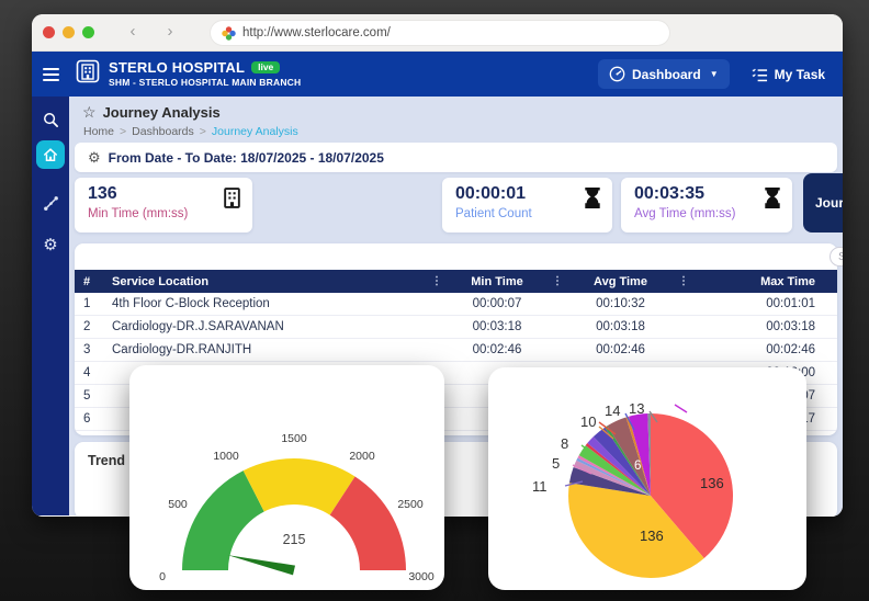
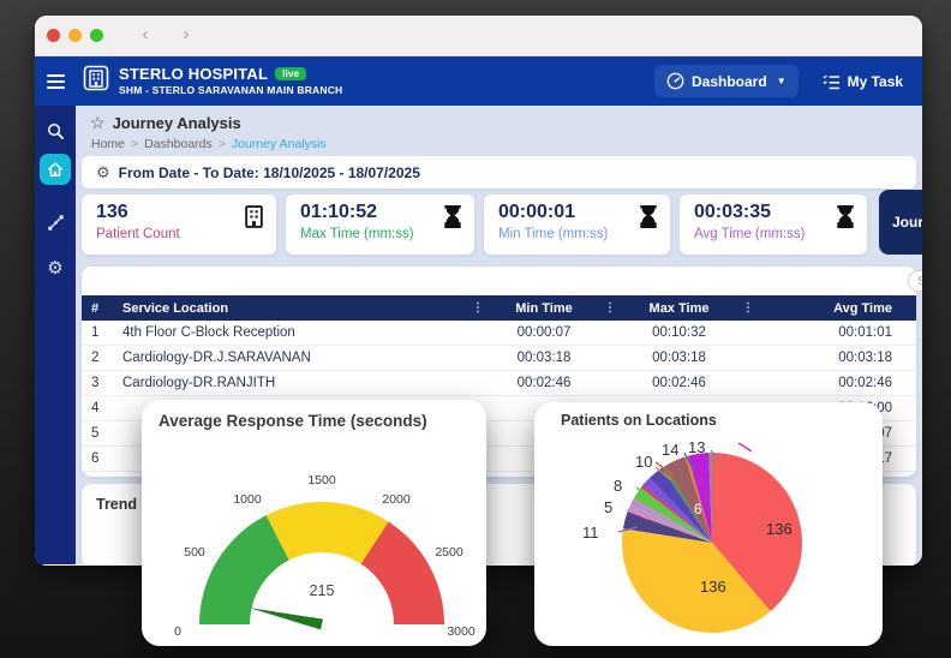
  ‹
  ›
- http://www.sterlocare.com/
  STERLO HOSPITAL
  live
- SHM - STERLO HOSPITAL MAIN BRANCH
+ SHM - STERLO SARAVANAN MAIN BRANCH
  Dashboard
  ▼
  My Task
  ⚙
  ☆
  Journey Analysis
  Home
  >
  Dashboards
  >
  Journey Analysis
  ⚙
- From Date - To Date: 18/07/2025 - 18/07/2025
+ From Date - To Date: 18/10/2025 - 18/07/2025
  136
- Min Time (mm:ss)
+ Patient Count
+ 01:10:52
+ Max Time (mm:ss)
  00:00:01
- Patient Count
+ Min Time (mm:ss)
  00:03:35
  Avg Time (mm:ss)
  #
  Service Location
  ⋮
  Min Time
  ⋮
- Avg Time
+ Max Time
  ⋮
- Max Time
+ Avg Time
  1
  4th Floor C-Block Reception
  00:00:07
  00:10:32
  00:01:01
  2
  Cardiology-DR.J.SARAVANAN
  00:03:18
  00:03:18
  00:03:18
  3
  Cardiology-DR.RANJITH
  00:02:46
  00:02:46
  00:02:46
  4
  5
  6
  Trend
+ Average Response Time (seconds)
  0
  500
  1000
  1500
  2000
  2500
  3000
  215
+ Patients on Locations
  11
  5
  8
  10
  14
  13
  6
  136
  136
